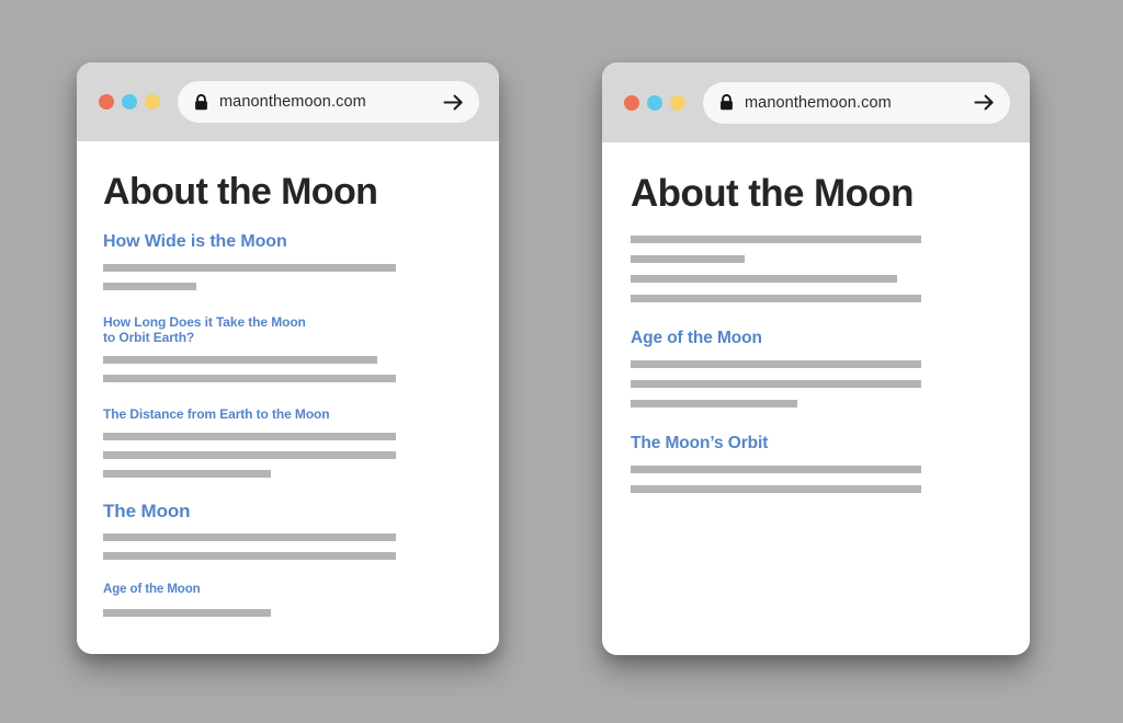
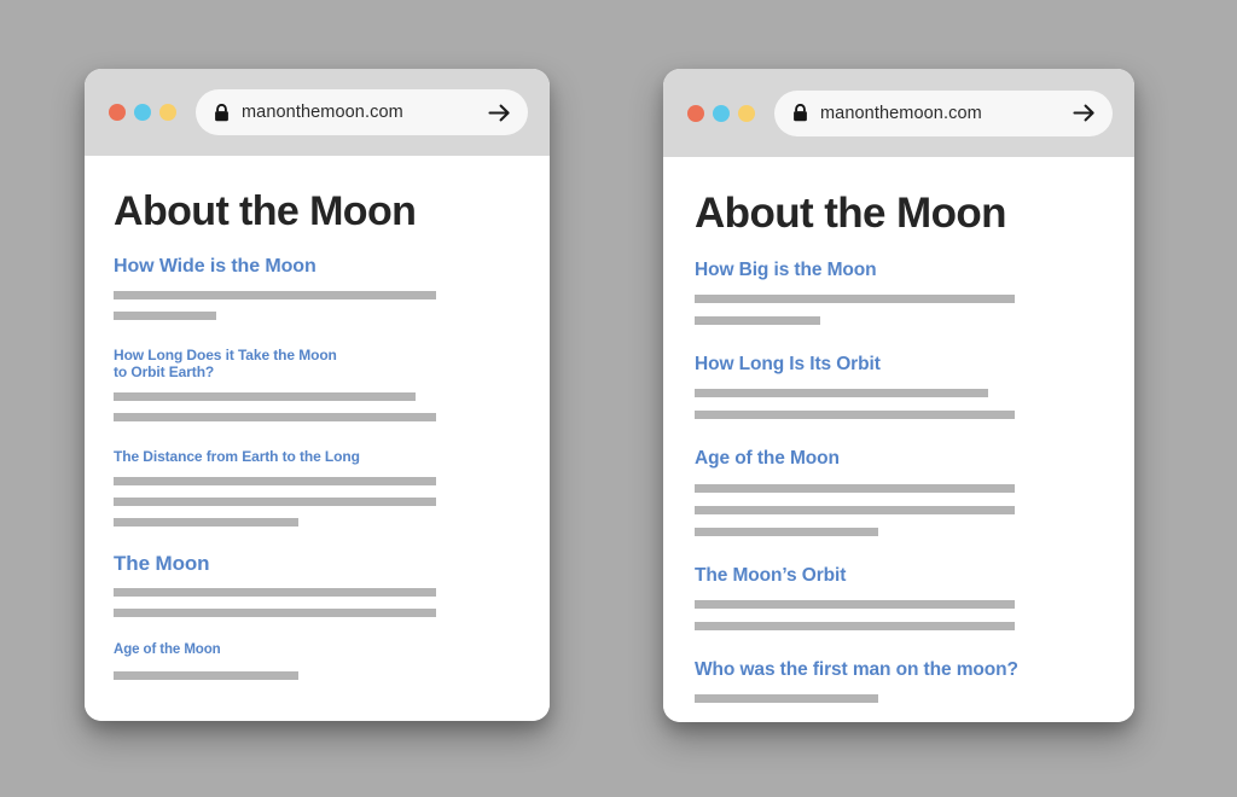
  manonthemoon.com
  About the Moon
  How Wide is the Moon
  How Long Does it Take the Moon
  to Orbit Earth?
- The Distance from Earth to the Moon
+ The Distance from Earth to the Long
  The Moon
  Age of the Moon
  manonthemoon.com
  About the Moon
+ How Big is the Moon
+ How Long Is Its Orbit
  Age of the Moon
  The Moon’s Orbit
+ Who was the first man on the moon?
